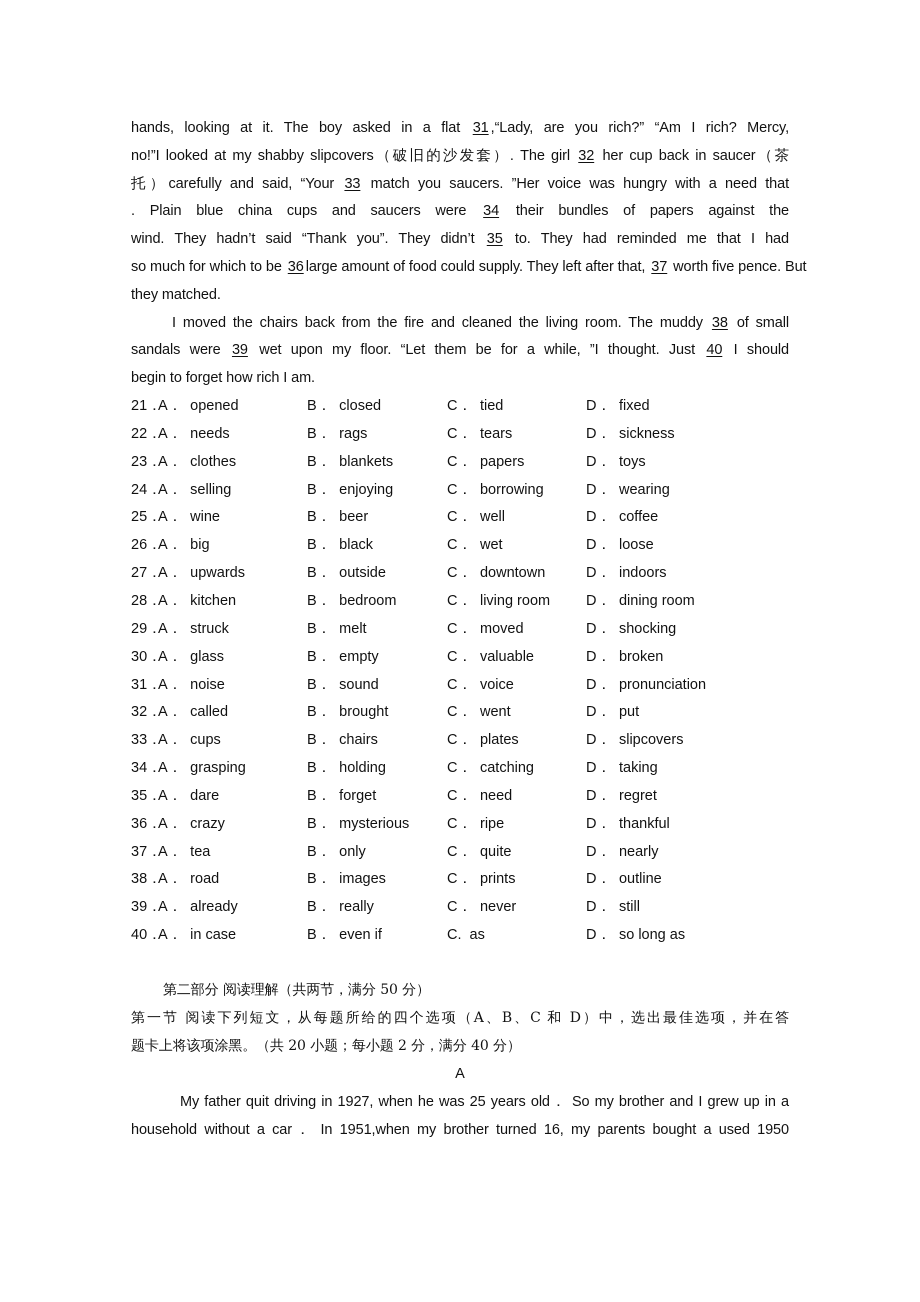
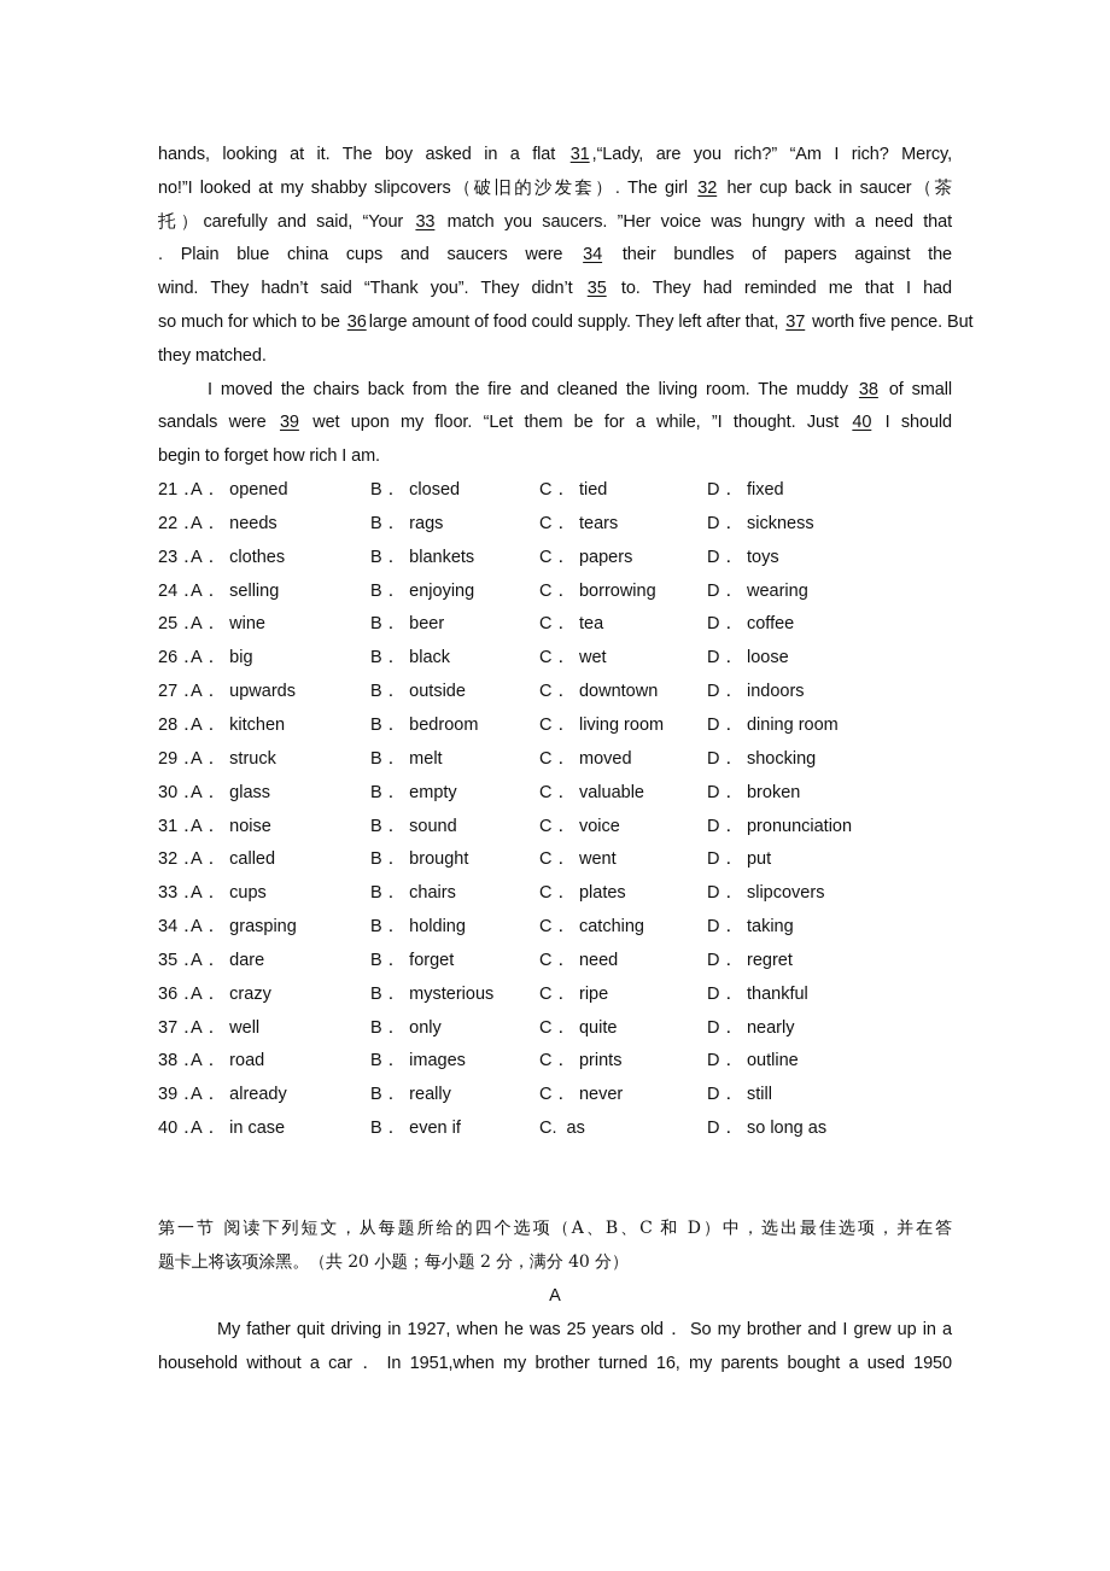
  hands, looking at it. The boy asked in a flat 31 ,“Lady, are you rich?” “Am I rich? Mercy,
  no!”I looked at my shabby slipcovers（破旧的沙发套）. The girl 32 her cup back in saucer（茶
  托）carefully and said, “Your 33 match you saucers. ”Her voice was hungry with a need that
  . Plain blue china cups and saucers were 34 their bundles of papers against the
  wind. They hadn’t said “Thank you”. They didn’t 35 to. They had reminded me that I had
  so much for which to be 36 large amount of food could supply. They left after that, 37 worth five pence. But
  they matched.
  I moved the chairs back from the fire and cleaned the living room. The muddy 38 of small
  sandals were 39 wet upon my floor. “Let them be for a while, ”I thought. Just 40 I should
  begin to forget how rich I am.
  21．
  A． opened
  B． closed
  C． tied
  D． fixed
  22．
  A． needs
  B． rags
  C． tears
  D． sickness
  23．
  A． clothes
  B． blankets
  C． papers
  D． toys
  24．
  A． selling
  B． enjoying
  C． borrowing
  D． wearing
  25．
  A． wine
  B． beer
- C． well
+ C． tea
  D． coffee
  26．
  A． big
  B． black
  C． wet
  D． loose
  27．
  A． upwards
  B． outside
  C． downtown
  D． indoors
  28．
  A． kitchen
  B． bedroom
  C． living room
  D． dining room
  29．
  A． struck
  B． melt
  C． moved
  D． shocking
  30．
  A． glass
  B． empty
  C． valuable
  D． broken
  31．
  A． noise
  B． sound
  C． voice
  D． pronunciation
  32．
  A． called
  B． brought
  C． went
  D． put
  33．
  A． cups
  B． chairs
  C． plates
  D． slipcovers
  34．
  A． grasping
  B． holding
  C． catching
  D． taking
  35．
  A． dare
  B． forget
  C． need
  D． regret
  36．
  A． crazy
  B． mysterious
  C． ripe
  D． thankful
  37．
- A． tea
+ A． well
  B． only
  C． quite
  D． nearly
  38．
  A． road
  B． images
  C． prints
  D． outline
  39．
  A． already
  B． really
  C． never
  D． still
  40．
  A． in case
  B． even if
  C. as
  D． so long as
- 第二部分 阅读理解（共两节，满分 50 分）
  第一节 阅读下列短文，从每题所给的四个选项（A、B、C 和 D）中，选出最佳选项，并在答
  题卡上将该项涂黑。（共 20 小题；每小题 2 分，满分 40 分）
  A
  My father quit driving in 1927, when he was 25 years old． So my brother and I grew up in a
  household without a car． In 1951,when my brother turned 16, my parents bought a used 1950
